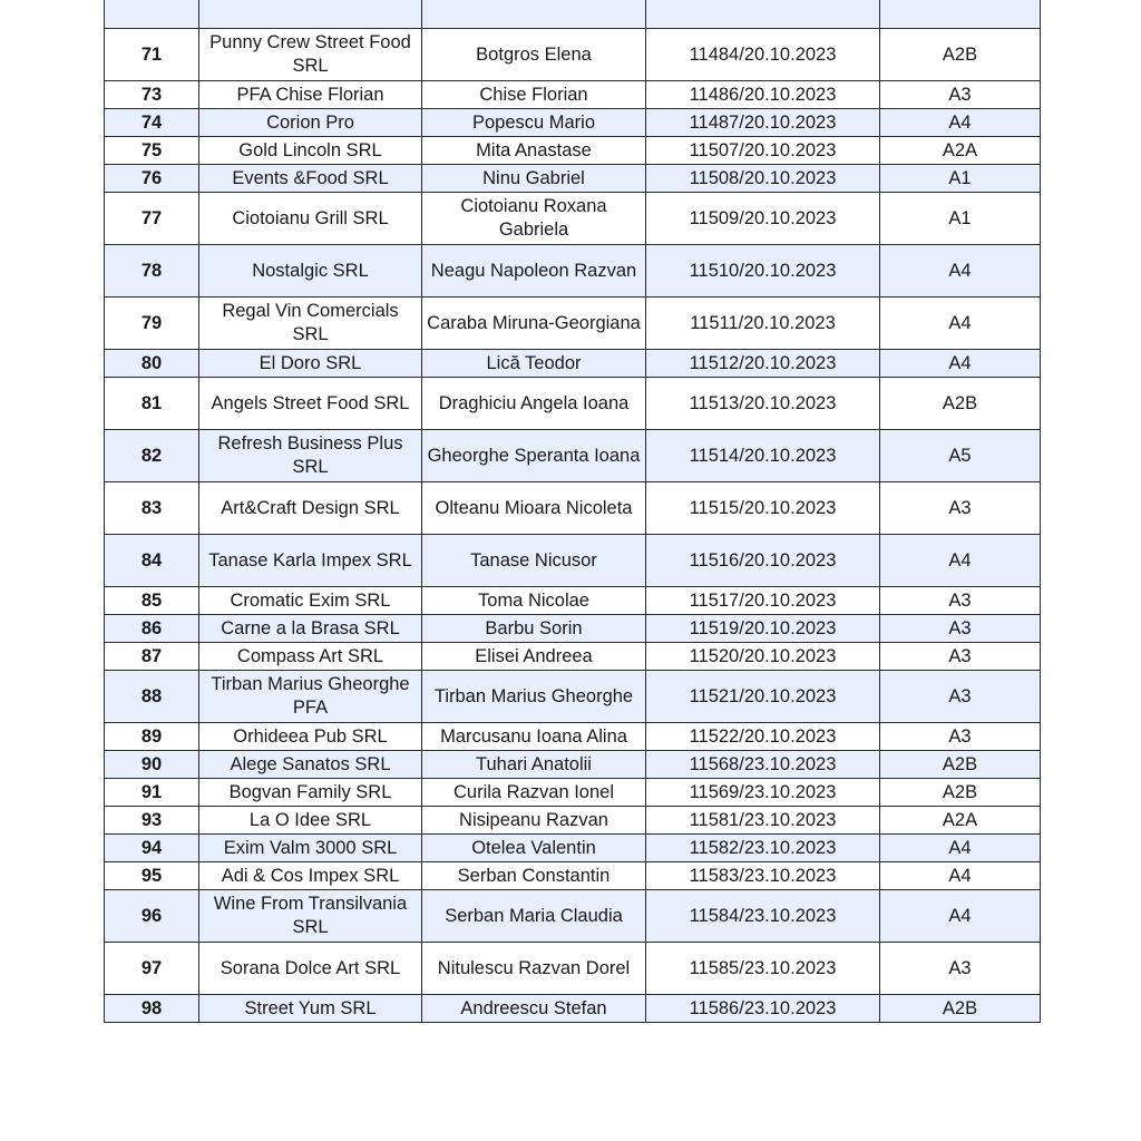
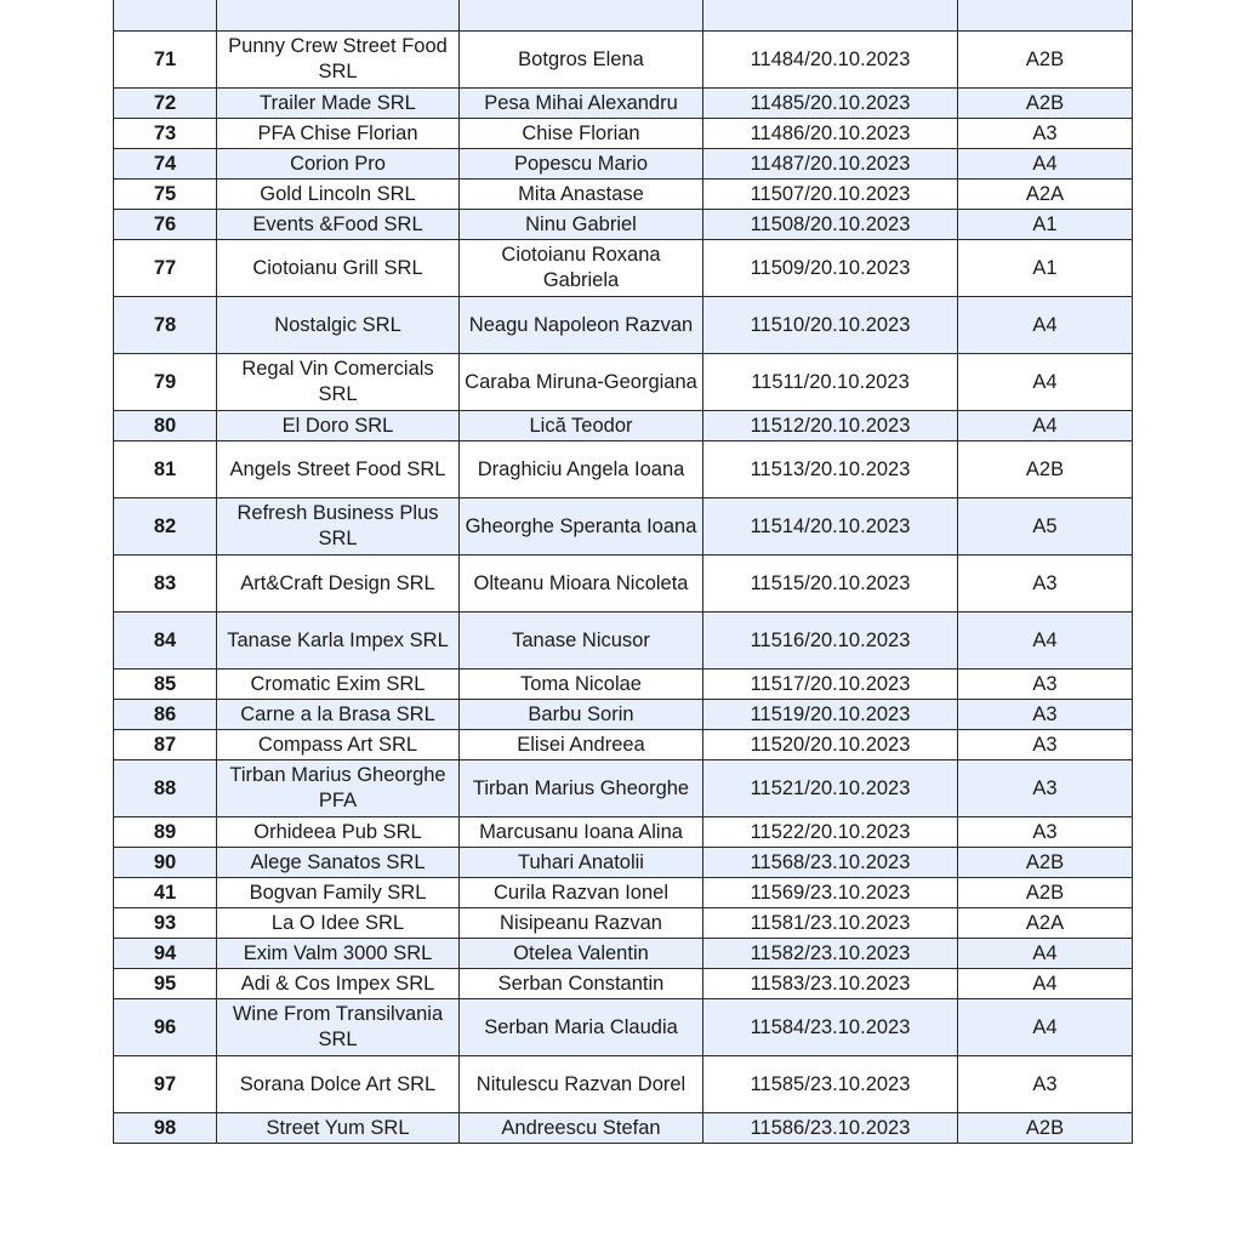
  71	Punny Crew Street Food SRL	Botgros Elena	11484/20.10.2023	A2B
+ 72	Trailer Made SRL	Pesa Mihai Alexandru	11485/20.10.2023	A2B
  73	PFA Chise Florian	Chise Florian	11486/20.10.2023	A3
  74	Corion Pro	Popescu Mario	11487/20.10.2023	A4
  75	Gold Lincoln SRL	Mita Anastase	11507/20.10.2023	A2A
  76	Events &Food SRL	Ninu Gabriel	11508/20.10.2023	A1
  77	Ciotoianu Grill SRL	Ciotoianu Roxana Gabriela	11509/20.10.2023	A1
  78	Nostalgic SRL	Neagu Napoleon Razvan	11510/20.10.2023	A4
  79	Regal Vin Comercials SRL	Caraba Miruna-Georgiana	11511/20.10.2023	A4
  80	El Doro SRL	Lică Teodor	11512/20.10.2023	A4
  81	Angels Street Food SRL	Draghiciu Angela Ioana	11513/20.10.2023	A2B
  82	Refresh Business Plus SRL	Gheorghe Speranta Ioana	11514/20.10.2023	A5
  83	Art&Craft Design SRL	Olteanu Mioara Nicoleta	11515/20.10.2023	A3
  84	Tanase Karla Impex SRL	Tanase Nicusor	11516/20.10.2023	A4
  85	Cromatic Exim SRL	Toma Nicolae	11517/20.10.2023	A3
  86	Carne a la Brasa SRL	Barbu Sorin	11519/20.10.2023	A3
  87	Compass Art SRL	Elisei Andreea	11520/20.10.2023	A3
  88	Tirban Marius Gheorghe PFA	Tirban Marius Gheorghe	11521/20.10.2023	A3
  89	Orhideea Pub SRL	Marcusanu Ioana Alina	11522/20.10.2023	A3
  90	Alege Sanatos SRL	Tuhari Anatolii	11568/23.10.2023	A2B
- 91	Bogvan Family SRL	Curila Razvan Ionel	11569/23.10.2023	A2B
+ 41	Bogvan Family SRL	Curila Razvan Ionel	11569/23.10.2023	A2B
  93	La O Idee SRL	Nisipeanu Razvan	11581/23.10.2023	A2A
  94	Exim Valm 3000 SRL	Otelea Valentin	11582/23.10.2023	A4
  95	Adi & Cos Impex SRL	Serban Constantin	11583/23.10.2023	A4
  96	Wine From Transilvania SRL	Serban Maria Claudia	11584/23.10.2023	A4
  97	Sorana Dolce Art SRL	Nitulescu Razvan Dorel	11585/23.10.2023	A3
  98	Street Yum SRL	Andreescu Stefan	11586/23.10.2023	A2B
